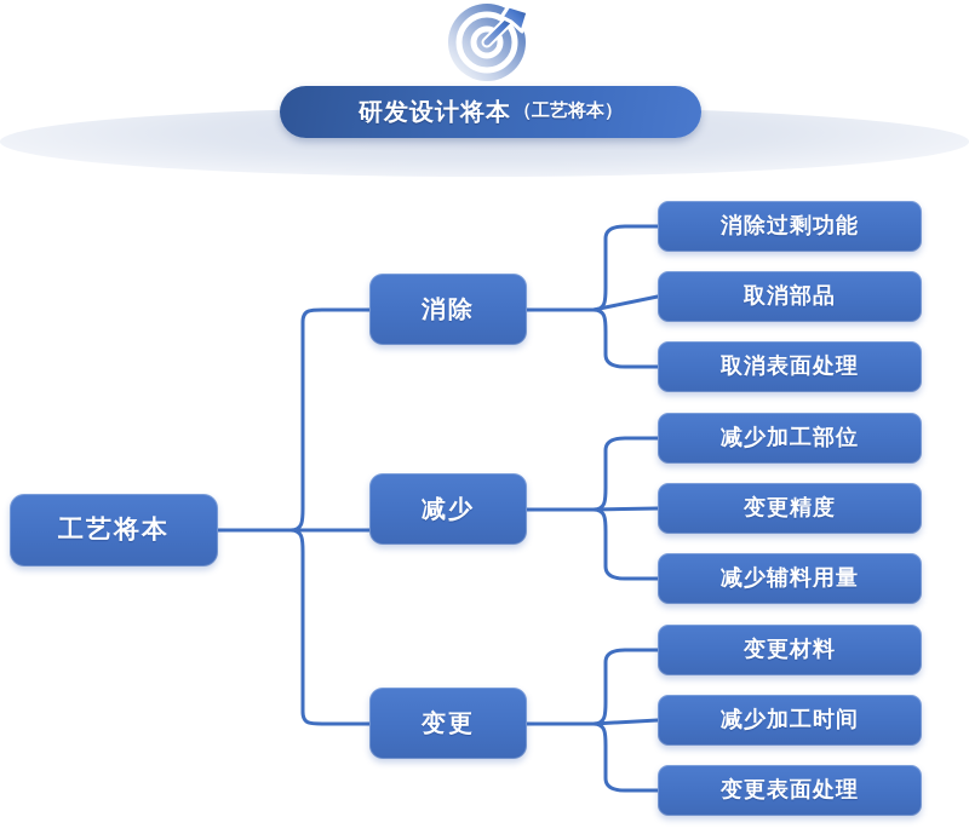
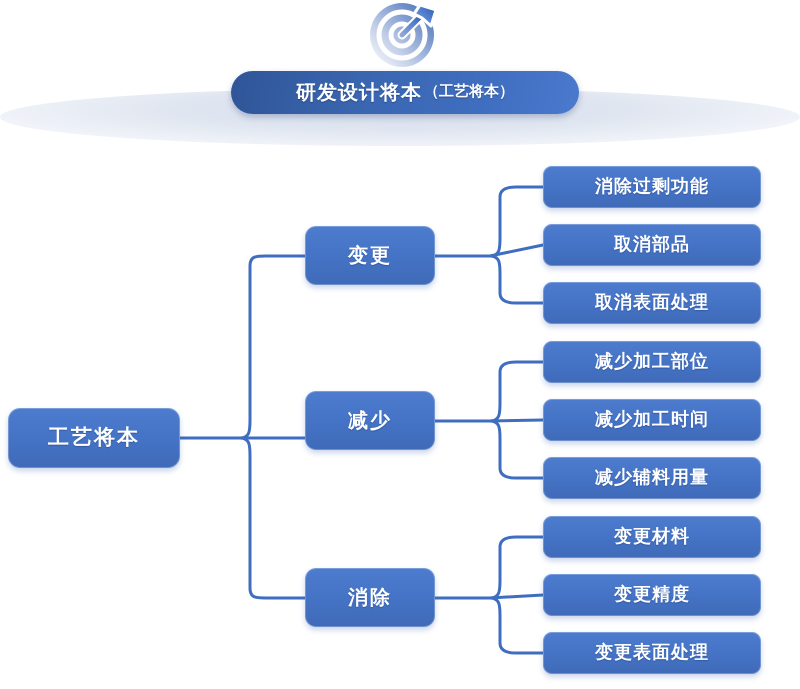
  研发设计将本
  （工艺将本）
  工艺将本
- 消除
+ 变更
  减少
- 变更
+ 消除
  消除过剩功能
  取消部品
  取消表面处理
  减少加工部位
- 变更精度
+ 减少加工时间
  减少辅料用量
  变更材料
- 减少加工时间
+ 变更精度
  变更表面处理
